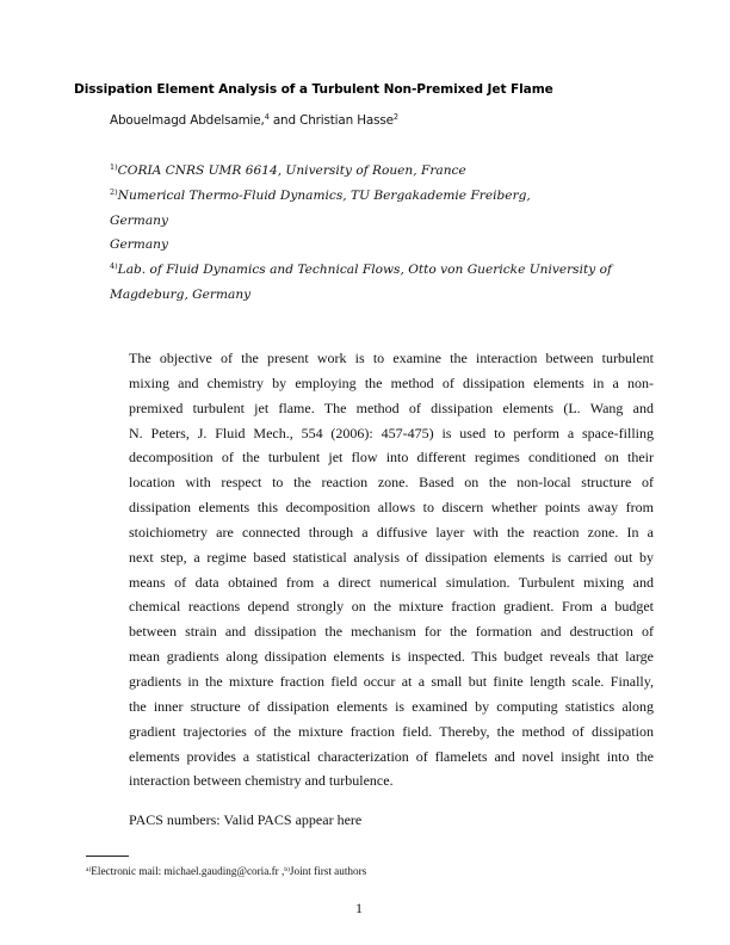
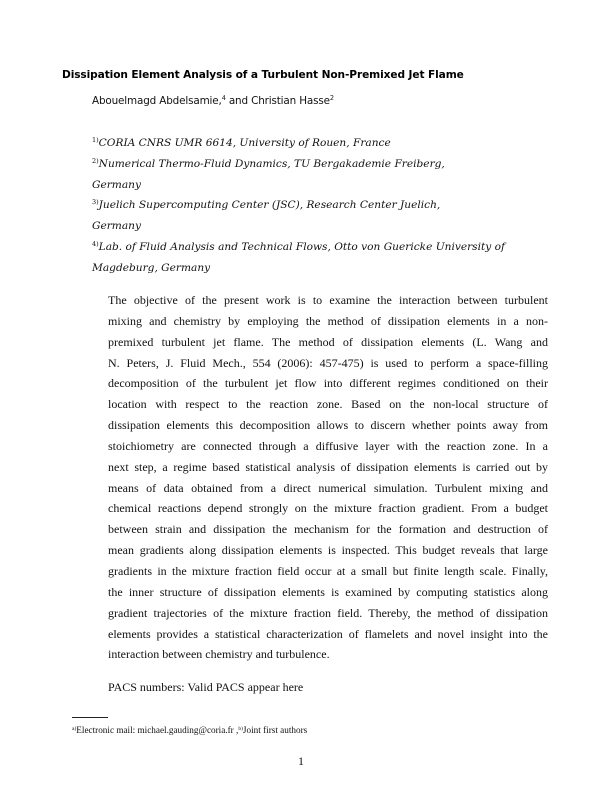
  Dissipation Element Analysis of a Turbulent Non-Premixed Jet Flame
  Abouelmagd Abdelsamie,4 and Christian Hasse2
  1)CORIA CNRS UMR 6614, University of Rouen, France
  2)Numerical Thermo-Fluid Dynamics, TU Bergakademie Freiberg,
  Germany
+ 3)Juelich Supercomputing Center (JSC), Research Center Juelich,
  Germany
- 4)Lab. of Fluid Dynamics and Technical Flows, Otto von Guericke University of
+ 4)Lab. of Fluid Analysis and Technical Flows, Otto von Guericke University of
  Magdeburg, Germany
  The objective of the present work is to examine the interaction between turbulent
  mixing and chemistry by employing the method of dissipation elements in a non-
  premixed turbulent jet flame. The method of dissipation elements (L. Wang and
  N. Peters, J. Fluid Mech., 554 (2006): 457-475) is used to perform a space-filling
  decomposition of the turbulent jet flow into different regimes conditioned on their
  location with respect to the reaction zone. Based on the non-local structure of
  dissipation elements this decomposition allows to discern whether points away from
  stoichiometry are connected through a diffusive layer with the reaction zone. In a
  next step, a regime based statistical analysis of dissipation elements is carried out by
  means of data obtained from a direct numerical simulation. Turbulent mixing and
  chemical reactions depend strongly on the mixture fraction gradient. From a budget
  between strain and dissipation the mechanism for the formation and destruction of
  mean gradients along dissipation elements is inspected. This budget reveals that large
  gradients in the mixture fraction field occur at a small but finite length scale. Finally,
  the inner structure of dissipation elements is examined by computing statistics along
  gradient trajectories of the mixture fraction field. Thereby, the method of dissipation
  elements provides a statistical characterization of flamelets and novel insight into the
  interaction between chemistry and turbulence.
  PACS numbers: Valid PACS appear here
  Electronic mail: michael.gauding@coria.fr , Joint first authors
  1
